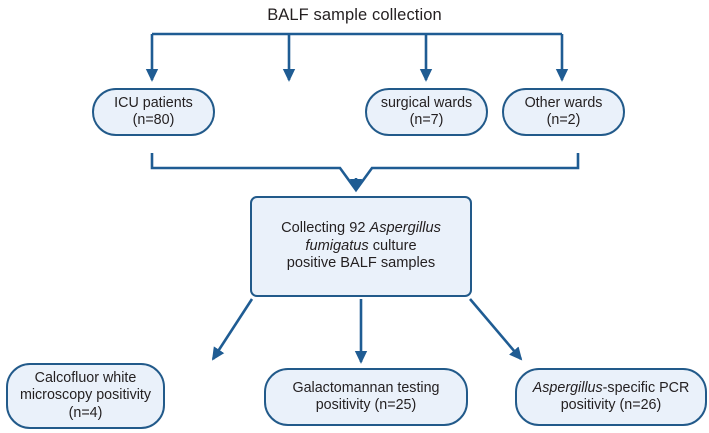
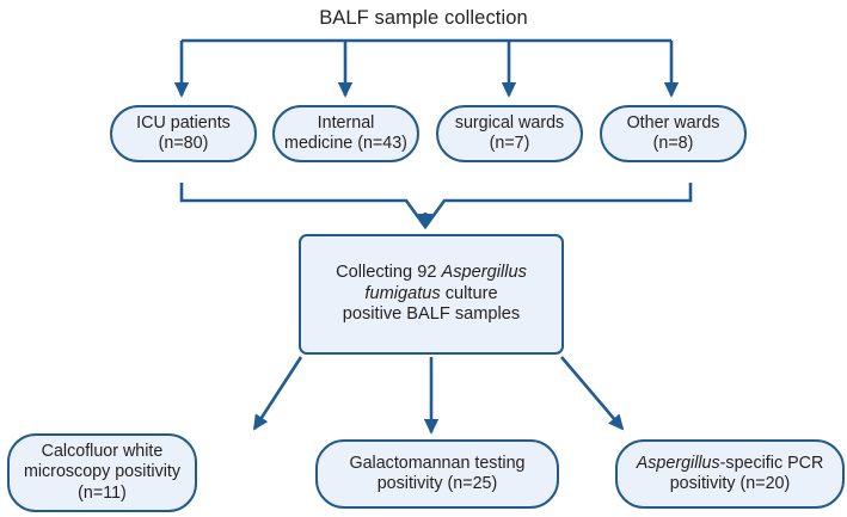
  BALF sample collection
  ICU patients
  (n=80)
+ Internal
+ medicine (n=43)
  surgical wards
  (n=7)
  Other wards
- (n=2)
+ (n=8)
  Collecting 92 Aspergillus
  fumigatus culture
  positive BALF samples
  Calcofluor white
  microscopy positivity
- (n=4)
+ (n=11)
  Galactomannan testing
  positivity (n=25)
  Aspergillus-specific PCR
- positivity (n=26)
+ positivity (n=20)
